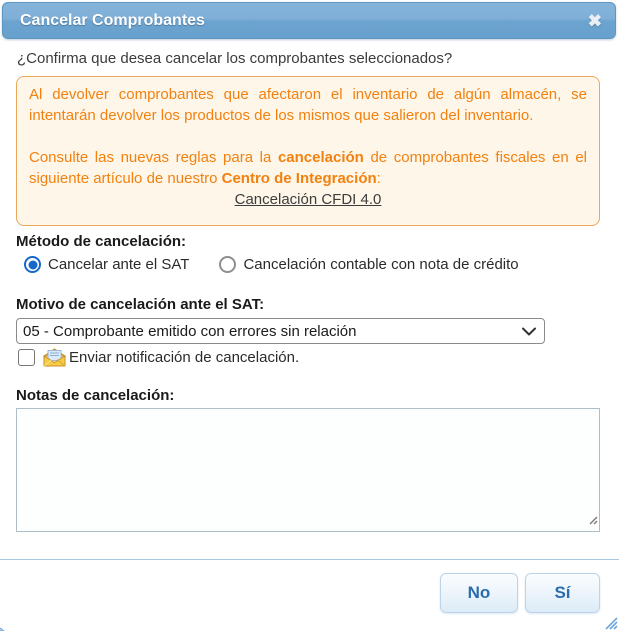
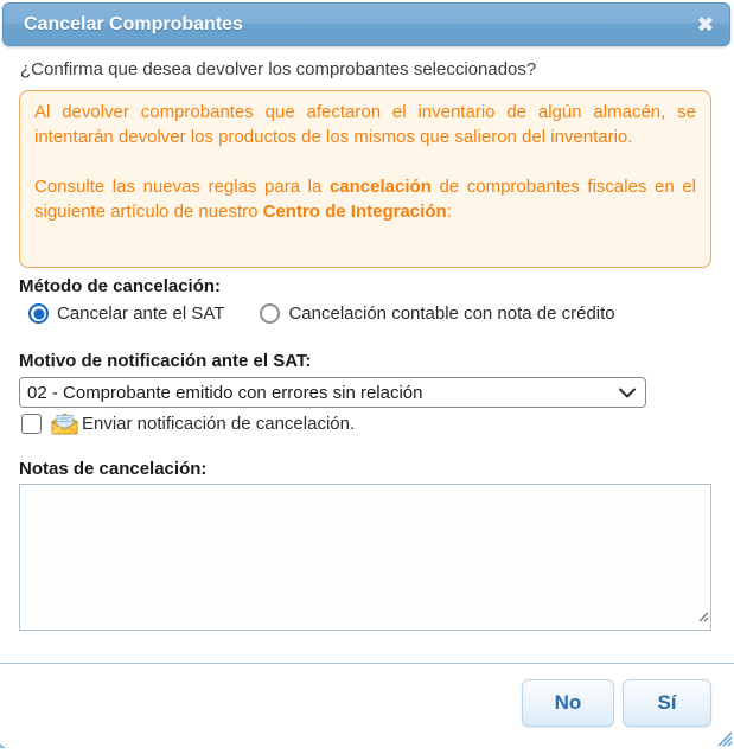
  Cancelar Comprobantes
  ✖
- ¿Confirma que desea cancelar los comprobantes seleccionados?
+ ¿Confirma que desea devolver los comprobantes seleccionados?
  Al devolver comprobantes que afectaron el inventario de algún almacén, se intentarán devolver los productos de los mismos que salieron del inventario.
  Consulte las nuevas reglas para la cancelación de comprobantes fiscales en el siguiente artículo de nuestro Centro de Integración:
- Cancelación CFDI 4.0
  Método de cancelación:
  Cancelar ante el SAT
  Cancelación contable con nota de crédito
- Motivo de cancelación ante el SAT:
+ Motivo de notificación ante el SAT:
- 05 - Comprobante emitido con errores sin relación
+ 02 - Comprobante emitido con errores sin relación
  Enviar notificación de cancelación.
  Notas de cancelación:
  No
  Sí
